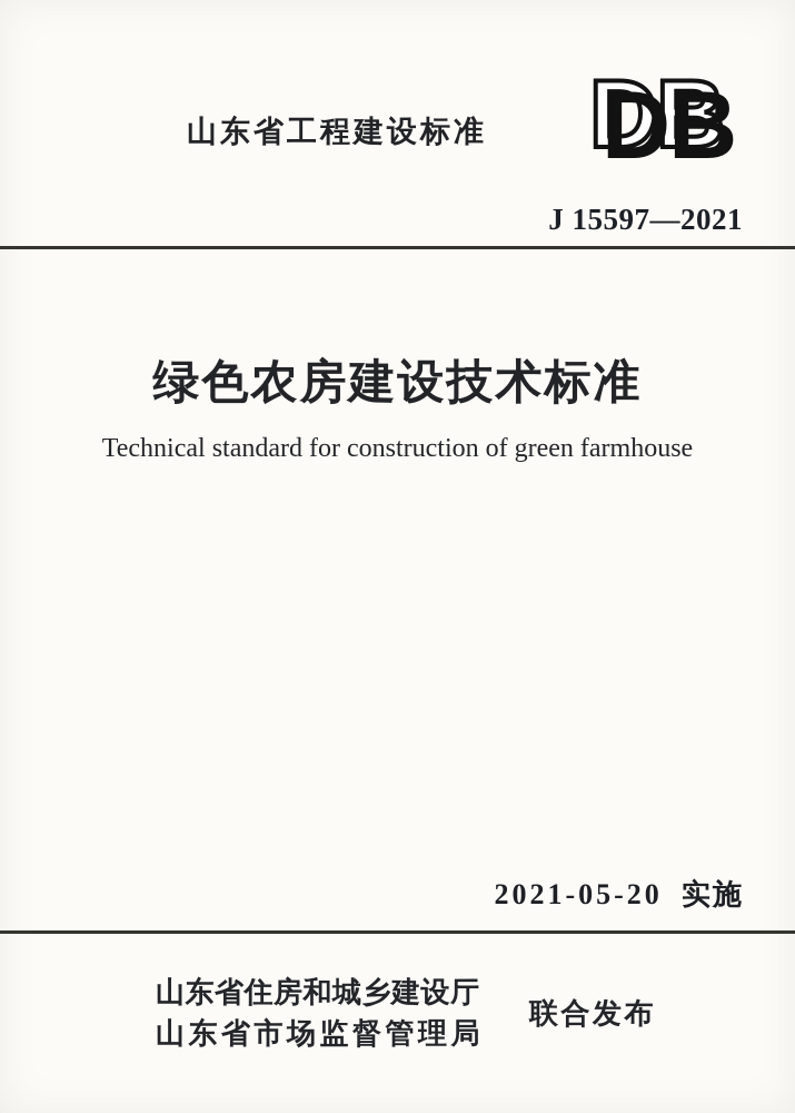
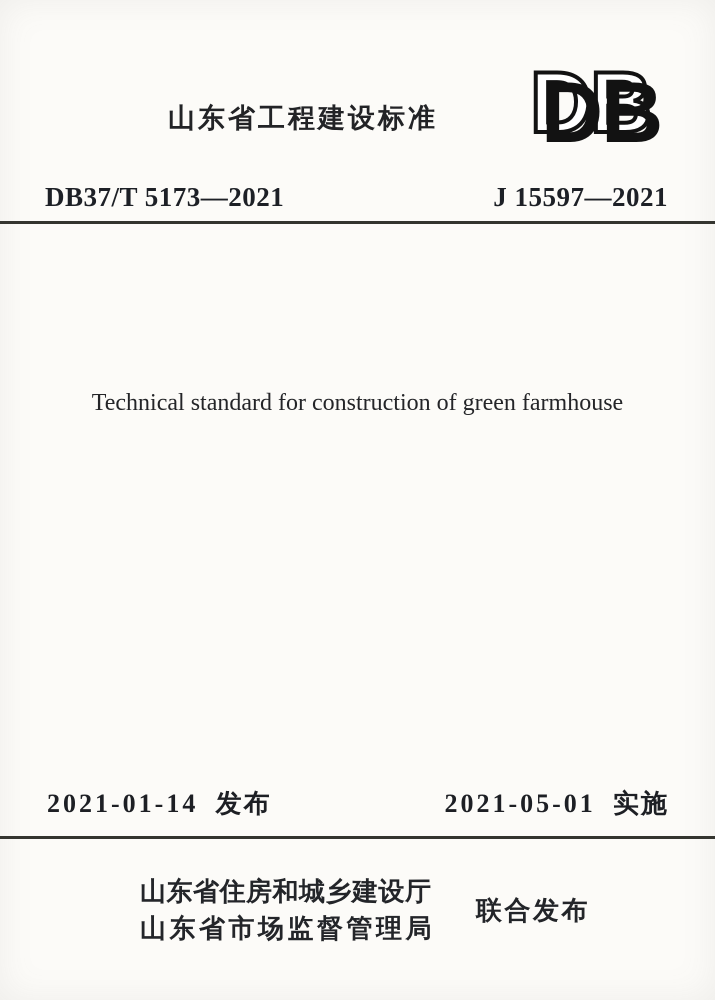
  山东省工程建设标准
  DB
  DB
+ DB37/T 5173—2021
  J 15597—2021
- 绿色农房建设技术标准
  Technical standard for construction of green farmhouse
+ 2021-01-14 发布
- 2021-05-20 实施
+ 2021-05-01 实施
  山东省住房和城乡建设厅
  山东省市场监督管理局
  联合发布
